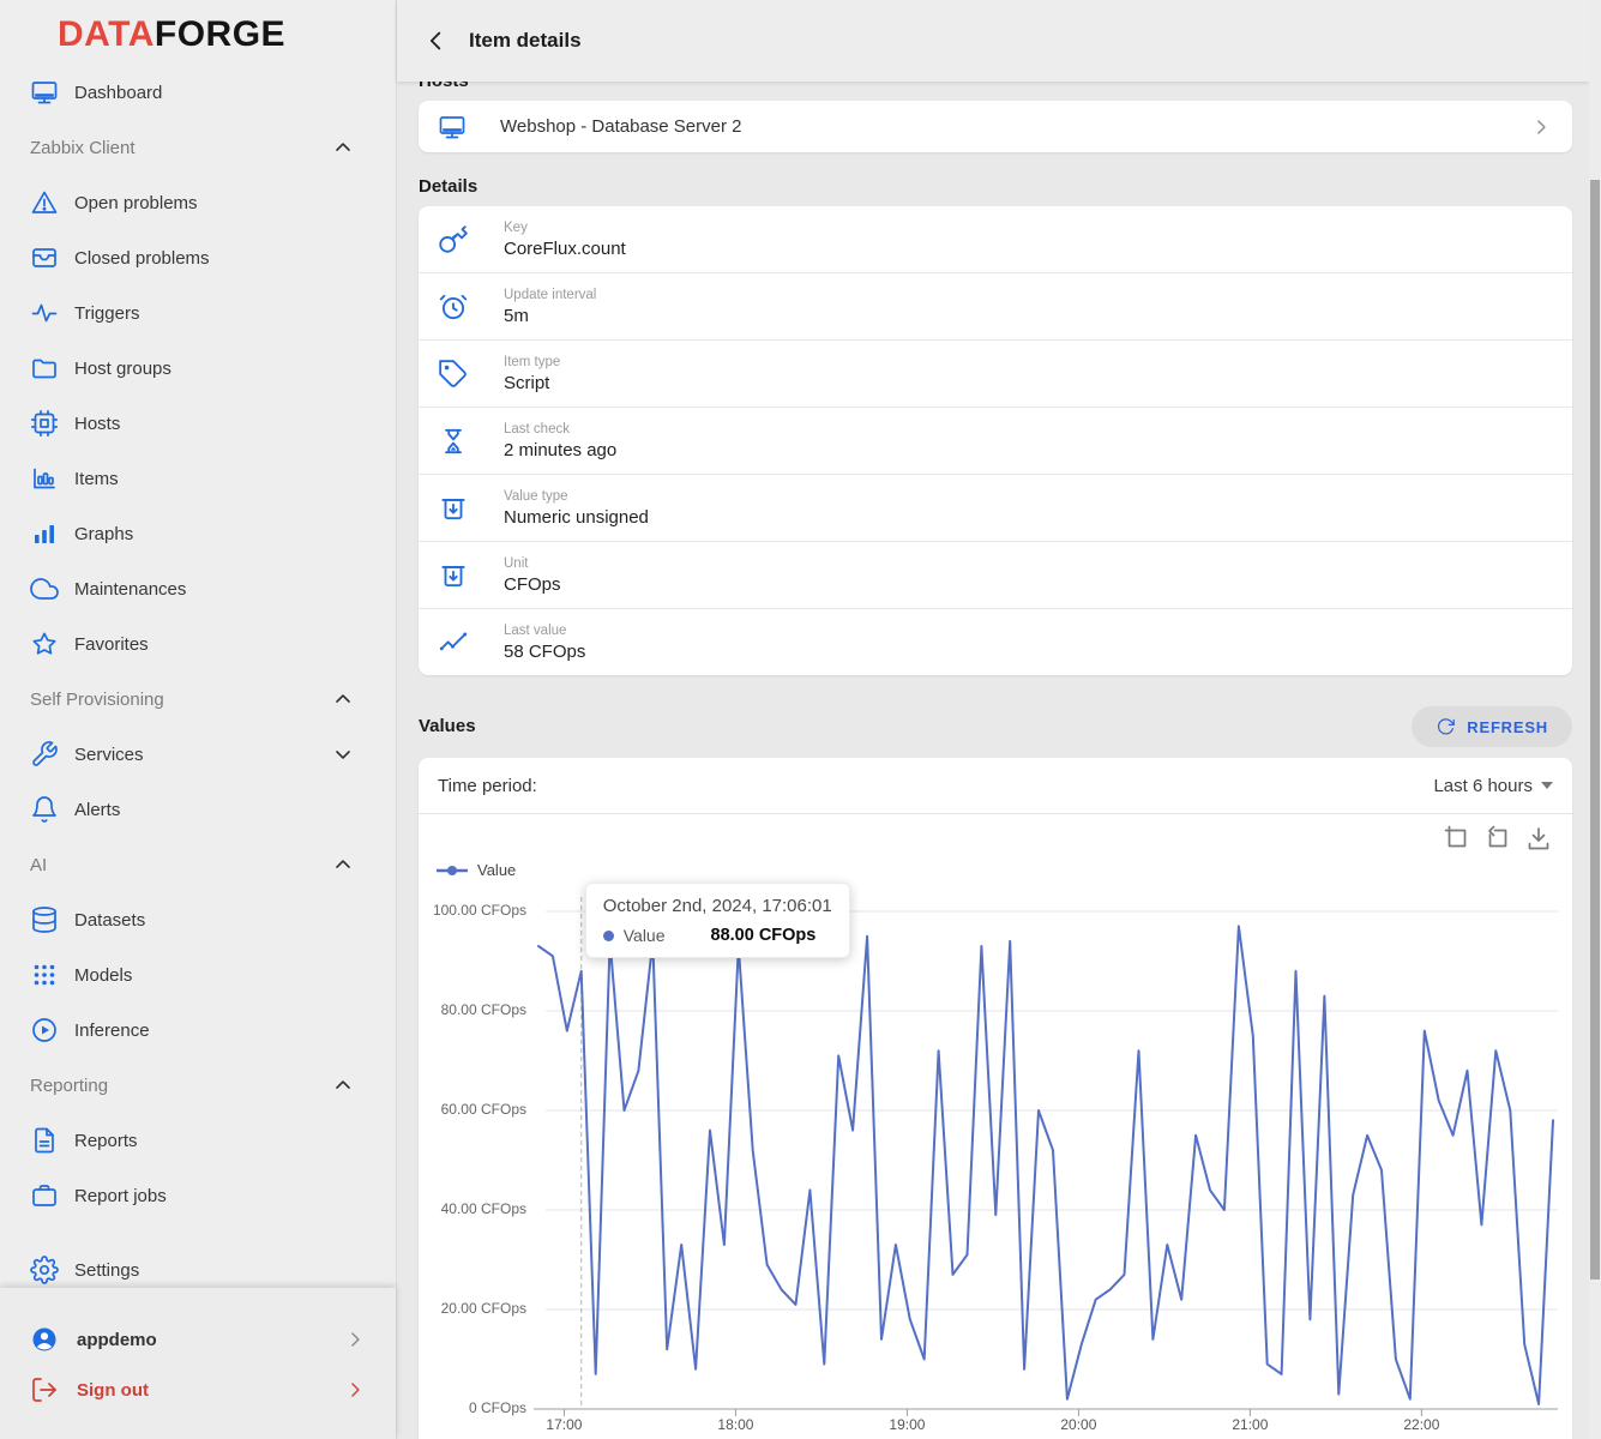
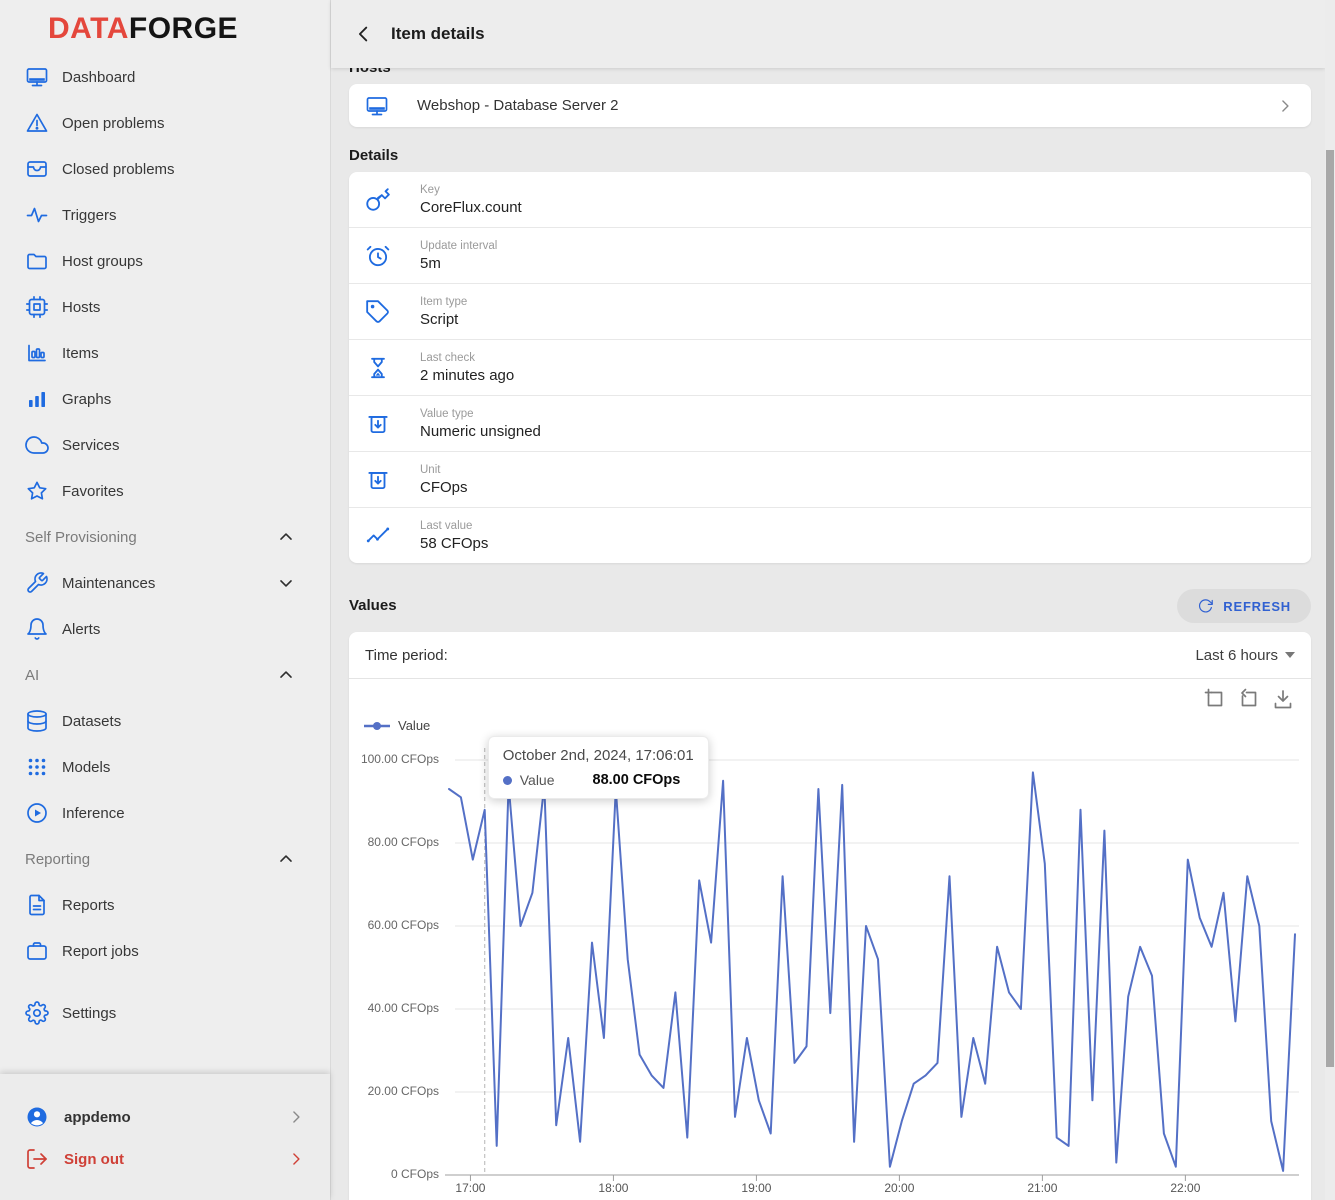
  DATAFORGE
  Dashboard
- Zabbix Client
  Open problems
  Closed problems
  Triggers
  Host groups
  Hosts
  Items
  Graphs
- Maintenances
+ Services
  Favorites
  Self Provisioning
- Services
+ Maintenances
  Alerts
  AI
  Datasets
  Models
  Inference
  Reporting
  Reports
  Report jobs
  Settings
  appdemo
  Sign out
  Item details
  Webshop - Database Server 2
  Details
  Key
  CoreFlux.count
  Update interval
  5m
  Item type
  Script
  Last check
  2 minutes ago
  Value type
  Numeric unsigned
  Unit
  CFOps
  Last value
  58 CFOps
  Values
  REFRESH
  Time period:
  Last 6 hours
  Value
  0 CFOps
  20.00 CFOps
  40.00 CFOps
  60.00 CFOps
  80.00 CFOps
  100.00 CFOps
  17:00
  18:00
  19:00
  20:00
  21:00
  22:00
  October 2nd, 2024, 17:06:01
  Value
  88.00 CFOps
